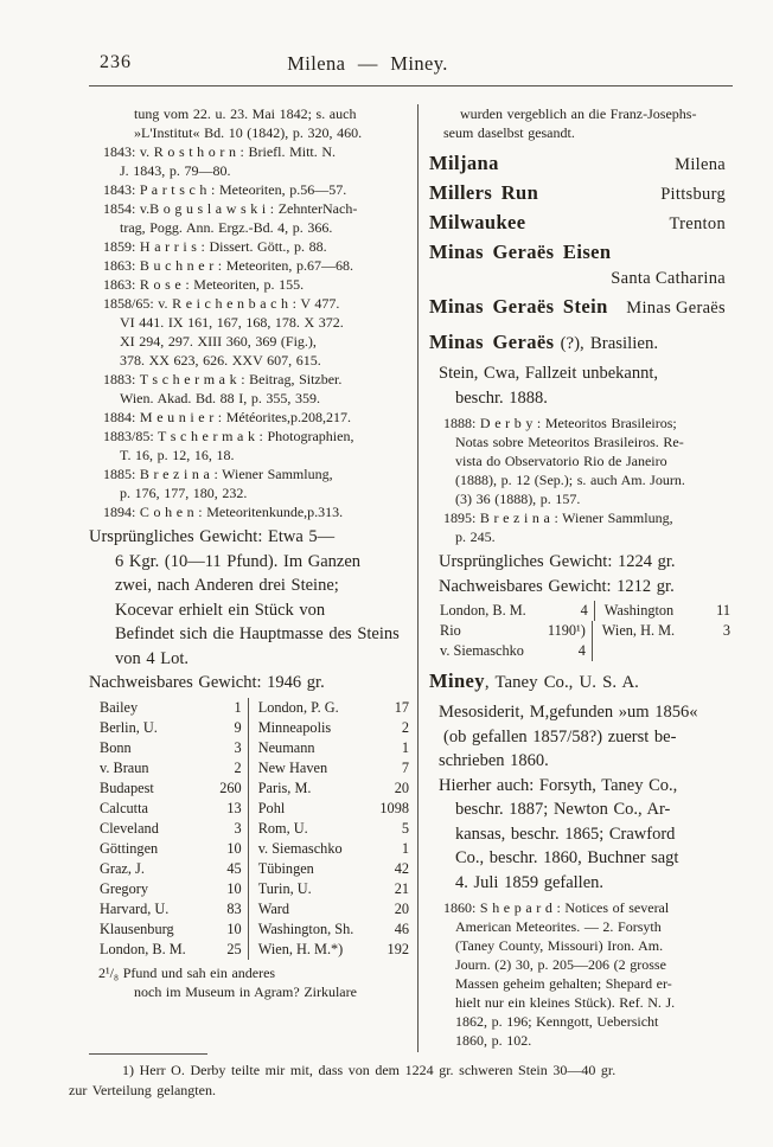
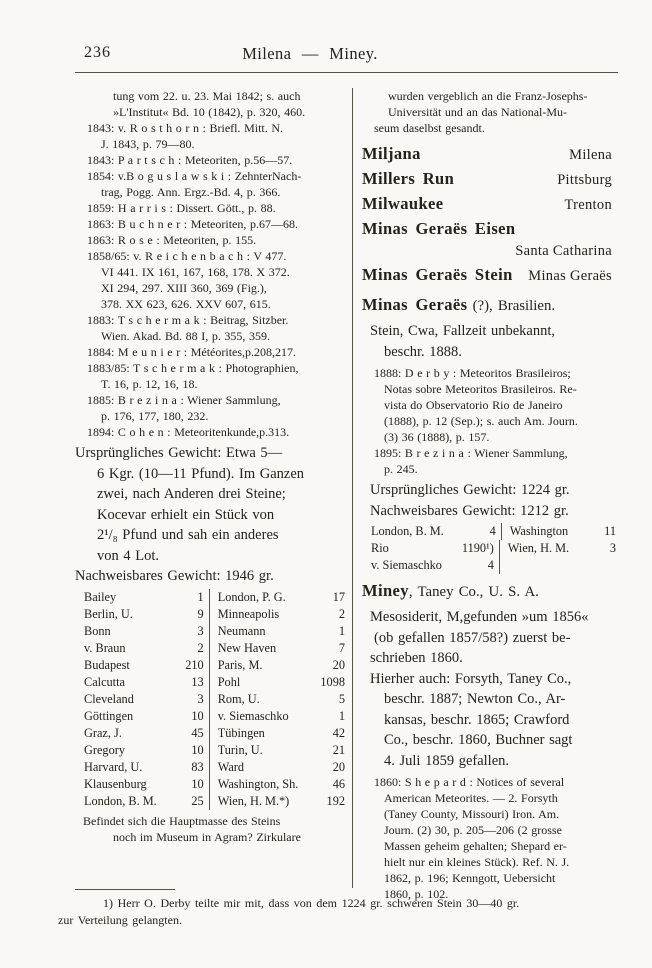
  236
  Milena — Miney.
  tung vom 22. u. 23. Mai 1842; s. auch
  »L'Institut« Bd. 10 (1842), p. 320, 460.
  1843: v. R o s t h o r n : Briefl. Mitt. N.
  J. 1843, p. 79—80.
  1843: P a r t s c h : Meteoriten, p.56—57.
  1854: v.B o g u s l a w s k i : ZehnterNach-
  trag, Pogg. Ann. Ergz.-Bd. 4, p. 366.
  1859: H a r r i s : Dissert. Gött., p. 88.
  1863: B u c h n e r : Meteoriten, p.67—68.
  1863: R o s e : Meteoriten, p. 155.
  1858/65: v. R e i c h e n b a c h : V 477.
  VI 441. IX 161, 167, 168, 178. X 372.
  XI 294, 297. XIII 360, 369 (Fig.),
  378. XX 623, 626. XXV 607, 615.
  1883: T s c h e r m a k : Beitrag, Sitzber.
  Wien. Akad. Bd. 88 I, p. 355, 359.
  1884: M e u n i e r : Météorites,p.208,217.
  1883/85: T s c h e r m a k : Photographien,
  T. 16, p. 12, 16, 18.
  1885: B r e z i n a : Wiener Sammlung,
  p. 176, 177, 180, 232.
  1894: C o h e n : Meteoritenkunde,p.313.
  Ursprüngliches Gewicht: Etwa 5—
  6 Kgr. (10—11 Pfund). Im Ganzen
  zwei, nach Anderen drei Steine;
  Kocevar erhielt ein Stück von
- Befindet sich die Hauptmasse des Steins
+ 2¹/₈ Pfund und sah ein anderes
  von 4 Lot.
  Nachweisbares Gewicht: 1946 gr.
  Bailey
  1
  London, P. G.
  17
  Berlin, U.
  9
  Minneapolis
  2
  Bonn
  3
  Neumann
  1
  v. Braun
  2
  New Haven
  7
  Budapest
- 260
+ 210
  Paris, M.
  20
  Calcutta
  13
  Pohl
  1098
  Cleveland
  3
  Rom, U.
  5
  Göttingen
  10
  v. Siemaschko
  1
  Graz, J.
  45
  Tübingen
  42
  Gregory
  10
  Turin, U.
  21
  Harvard, U.
  83
  Ward
  20
  Klausenburg
  10
  Washington, Sh.
  46
  London, B. M.
  25
  Wien, H. M.*)
  192
- 2¹/₈ Pfund und sah ein anderes
+ Befindet sich die Hauptmasse des Steins
  noch im Museum in Agram? Zirkulare
  wurden vergeblich an die Franz-Josephs-
+ Universität und an das National-Mu-
  seum daselbst gesandt.
  Miljana
  Milena
  Millers Run
  Pittsburg
  Milwaukee
  Trenton
  Minas Geraës Eisen
  Santa Catharina
  Minas Geraës Stein
  Minas Geraës
  Minas Geraës (?), Brasilien.
  Stein, Cwa, Fallzeit unbekannt,
  beschr. 1888.
  1888: D e r b y : Meteoritos Brasileiros;
  Notas sobre Meteoritos Brasileiros. Re-
  vista do Observatorio Rio de Janeiro
  (1888), p. 12 (Sep.); s. auch Am. Journ.
  (3) 36 (1888), p. 157.
  1895: B r e z i n a : Wiener Sammlung,
  p. 245.
  Ursprüngliches Gewicht: 1224 gr.
  Nachweisbares Gewicht: 1212 gr.
  London, B. M.
  4
  Washington
  11
  Rio
  1190¹)
  Wien, H. M.
  3
  v. Siemaschko
  4
  Miney, Taney Co., U. S. A.
  Mesosiderit, M,gefunden »um 1856«
  (ob gefallen 1857/58?) zuerst be-
  schrieben 1860.
  Hierher auch: Forsyth, Taney Co.,
  beschr. 1887; Newton Co., Ar-
  kansas, beschr. 1865; Crawford
  Co., beschr. 1860, Buchner sagt
  4. Juli 1859 gefallen.
  1860: S h e p a r d : Notices of several
  American Meteorites. — 2. Forsyth
  (Taney County, Missouri) Iron. Am.
  Journ. (2) 30, p. 205—206 (2 grosse
  Massen geheim gehalten; Shepard er-
  hielt nur ein kleines Stück). Ref. N. J.
  1862, p. 196; Kenngott, Uebersicht
  1860, p. 102.
  1) Herr O. Derby teilte mir mit, dass von dem 1224 gr. schweren Stein 30—40 gr.
  zur Verteilung gelangten.
